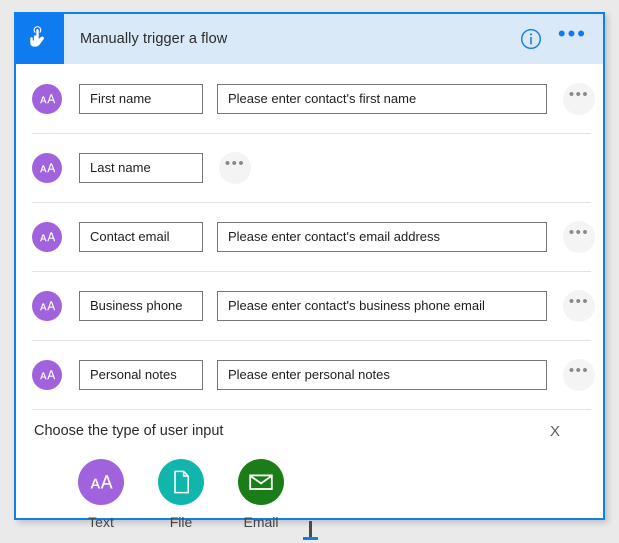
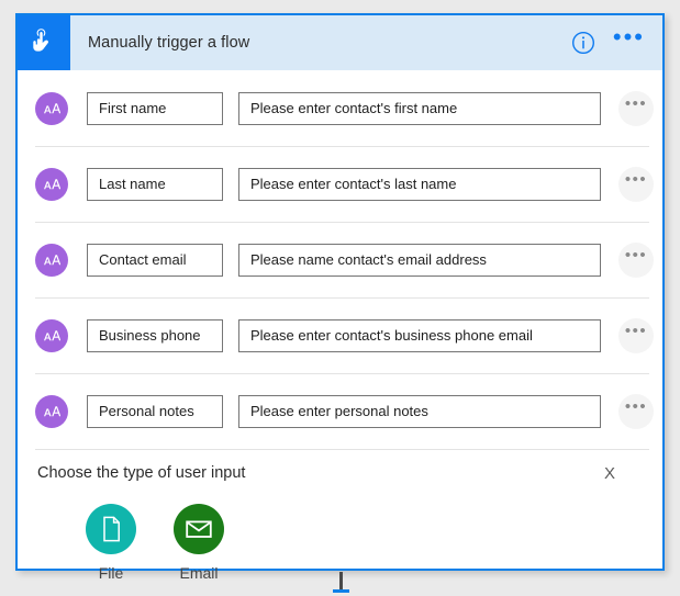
  Manually trigger a flow
  •••
  First name
  Please enter contact's first name
  •••
  Last name
+ Please enter contact's last name
  •••
  Contact email
- Please enter contact's email address
+ Please name contact's email address
  •••
  Business phone
  Please enter contact's business phone email
  •••
  Personal notes
  Please enter personal notes
  •••
  Choose the type of user input
  X
- Text
  File
  Email
